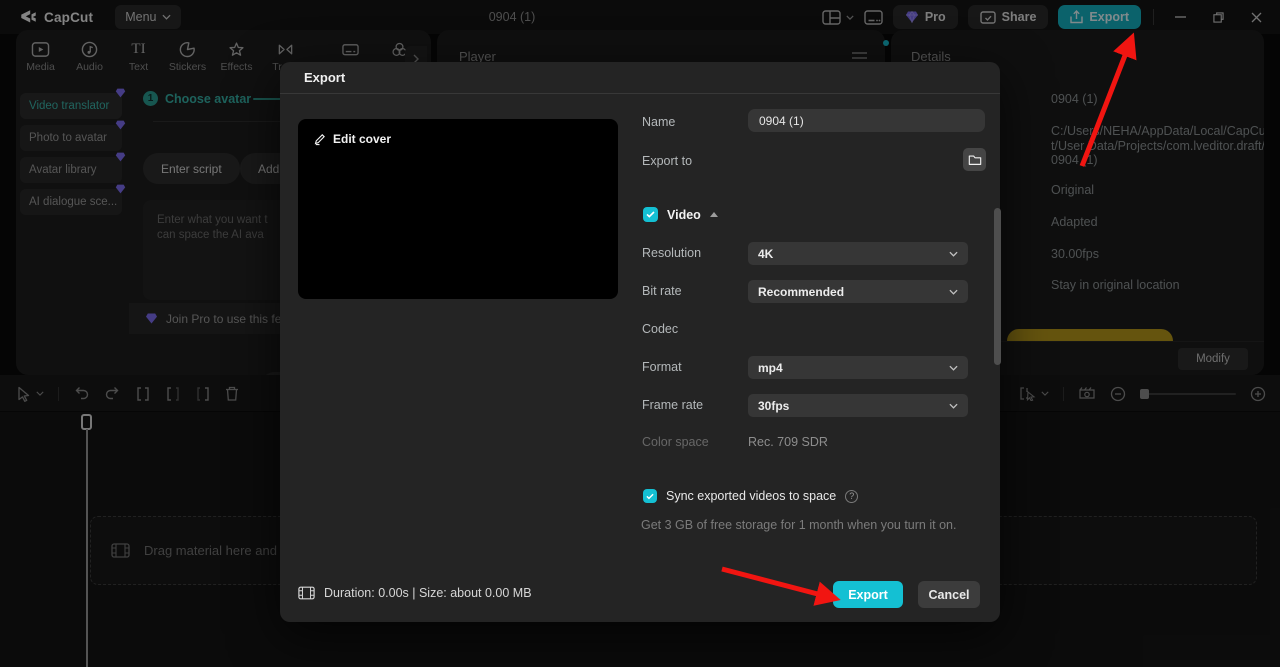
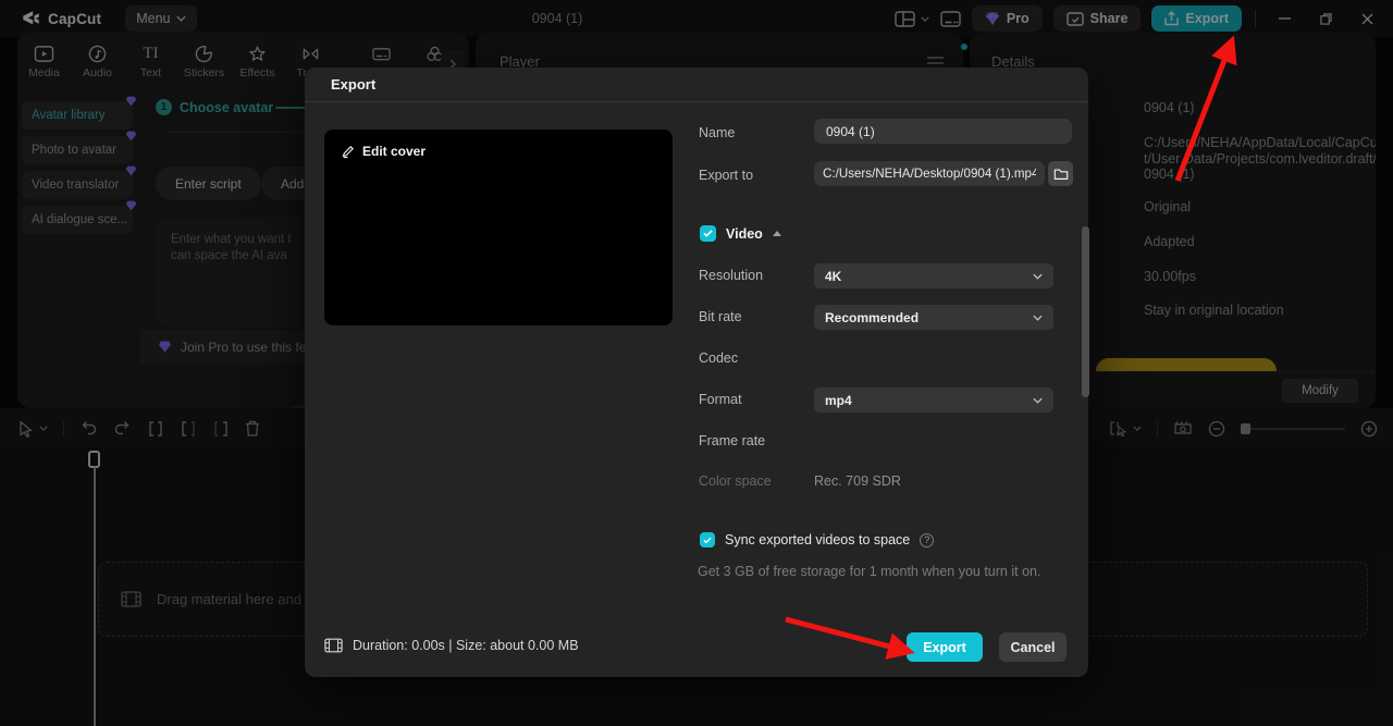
  CapCut
  Menu
  0904 (1)
  Pro
  Share
  Export
  Media
  Audio
  TI
  Text
  Stickers
  Effects
- Video translator
+ Avatar library
  Photo to avatar
- Avatar library
+ Video translator
  AI dialogue sce...
  1
  Choose avatar
  Enter script
  Add
  Enter what you want t
  can space the AI ava
  Join Pro to use this fe
  Player
  Details
  0904 (1)
  C:/User/NEHA/AppData/Local/CapCut/Userata/Projects/com.lveditor.draft/09041)
  Original
  Adapted
  30.00fps
  Stay in original location
  Modify
  Drag material here and
  Export
  Edit cover
  Name
  0904 (1)
  Export to
+ C:/Users/NEHA/Desktop/0904 (1).mp4
  Video
  Resolution
  4K
  Bit rate
  Recommended
  Codec
  Format
  mp4
  Frame rate
- 30fps
  Color space
  Rec. 709 SDR
  Sync exported videos to space
  ?
  Get 3 GB of free storage for 1 month when you turn it on.
  Duration: 0.00s | Size: about 0.00 MB
  Export
  Cancel
